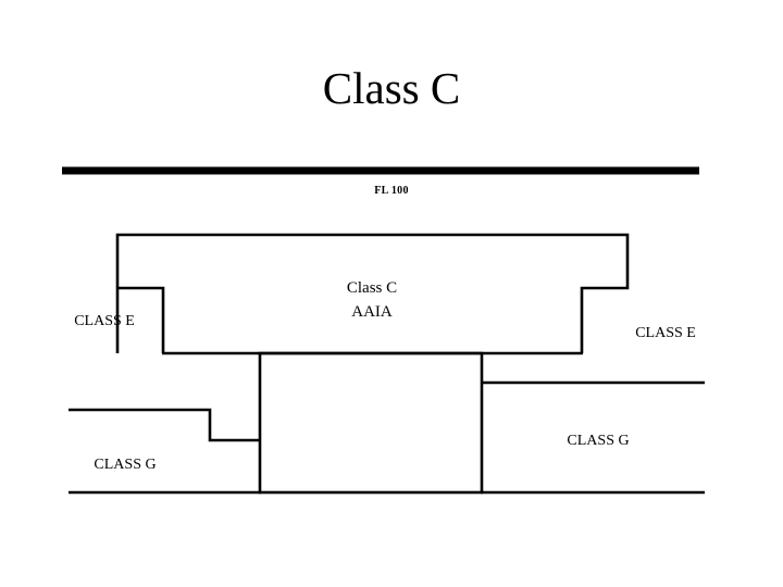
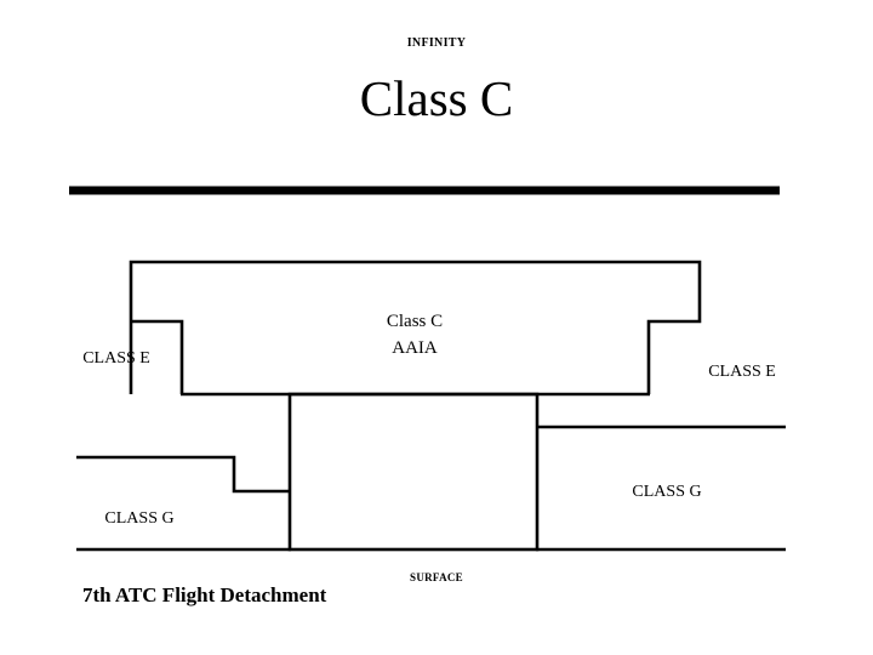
+ INFINITY
  Class C
- FL 100
  Class C
  AAIA
  CLASS E
  CLASS E
  CLASS G
  CLASS G
+ SURFACE
+ 7th ATC Flight Detachment
